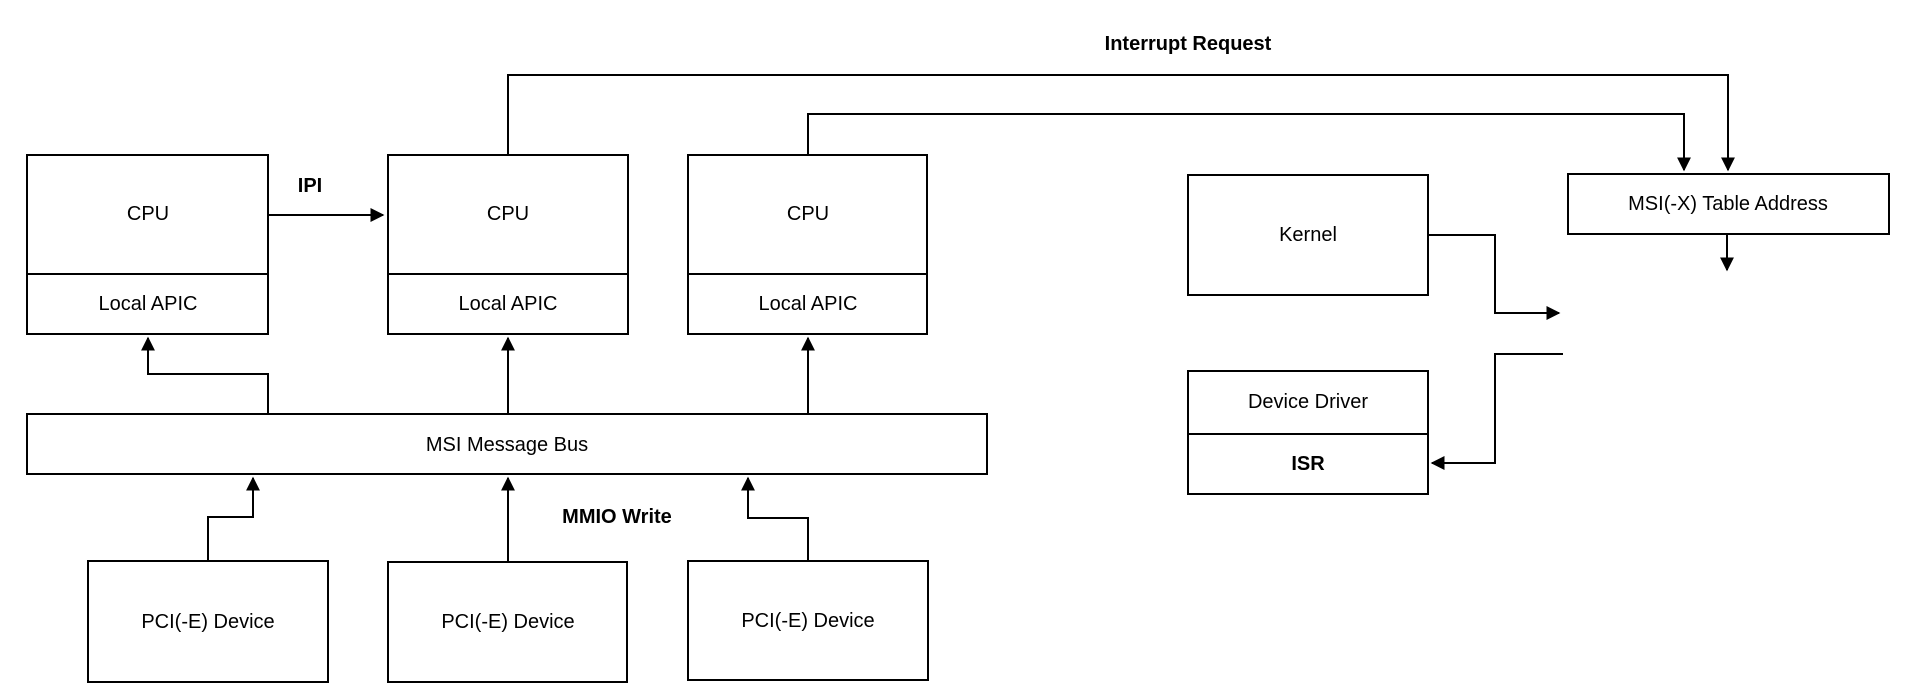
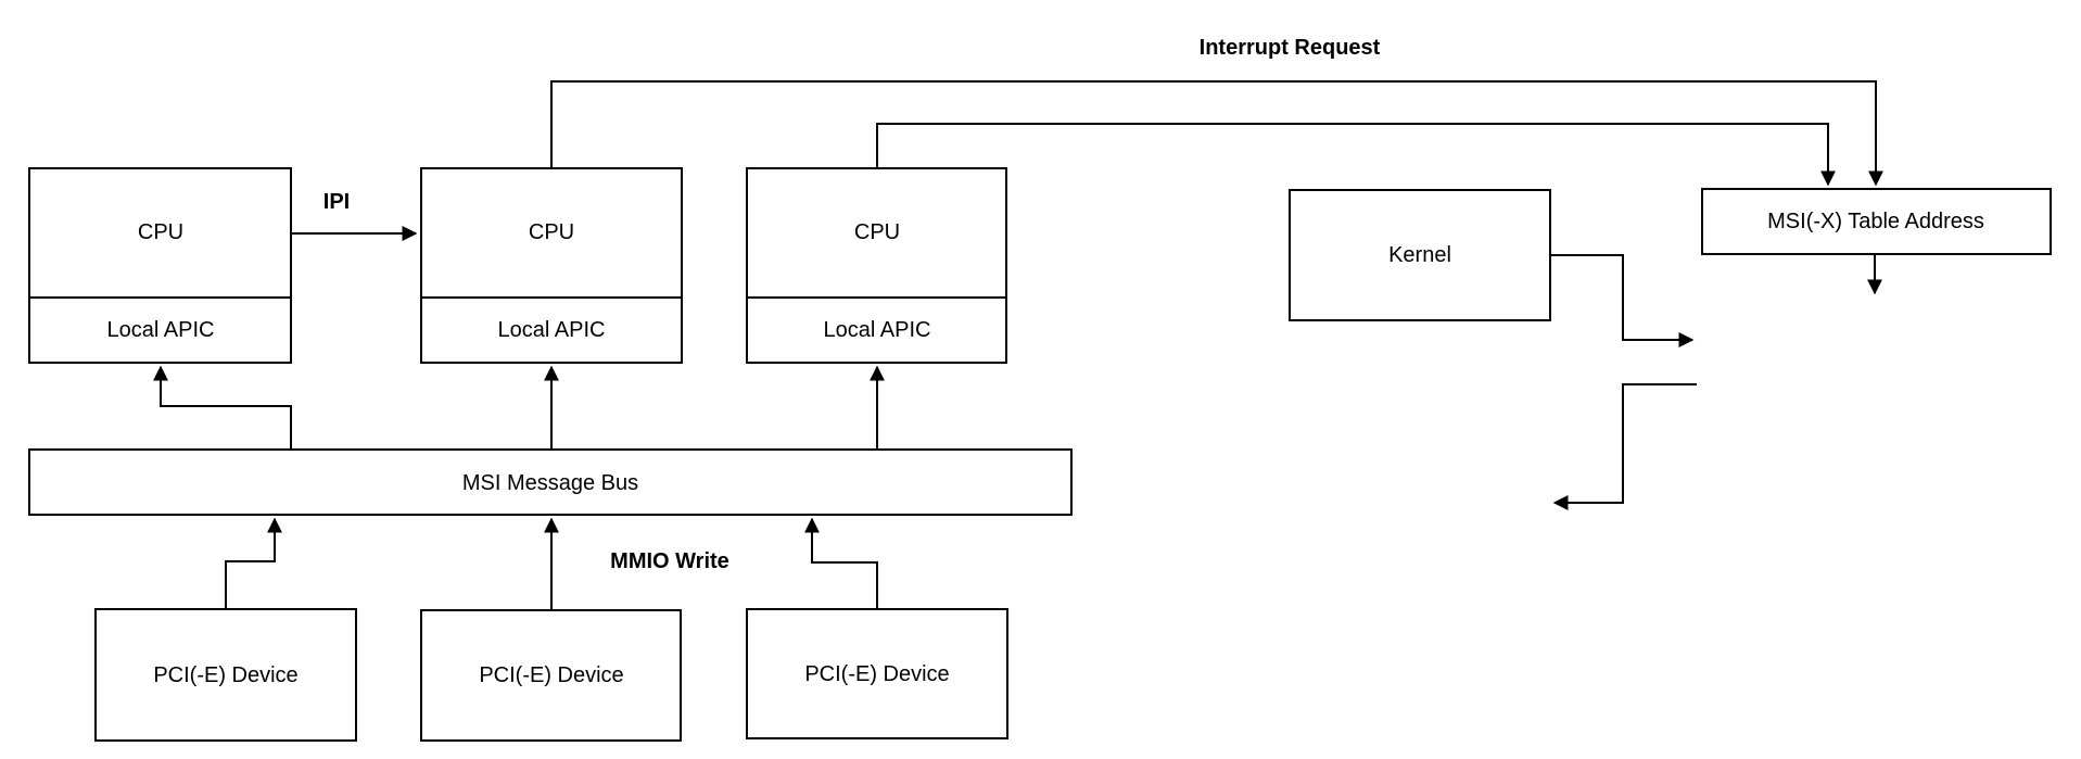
  CPU
  Local APIC
  CPU
  Local APIC
  CPU
  Local APIC
  MSI Message Bus
  PCI(-E) Device
  PCI(-E) Device
  PCI(-E) Device
  Kernel
- Device Driver
- ISR
  MSI(-X) Table Address
  IPI
  Interrupt Request
  MMIO Write
